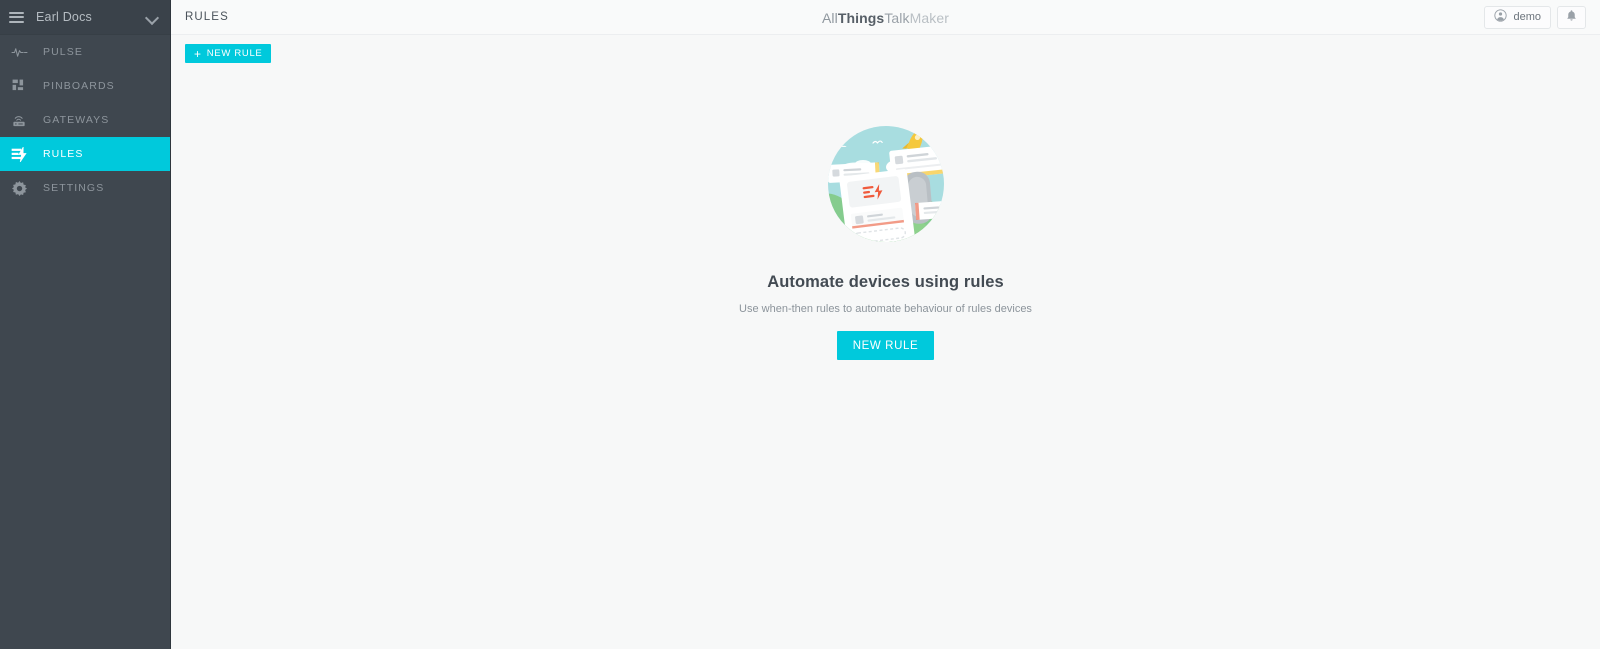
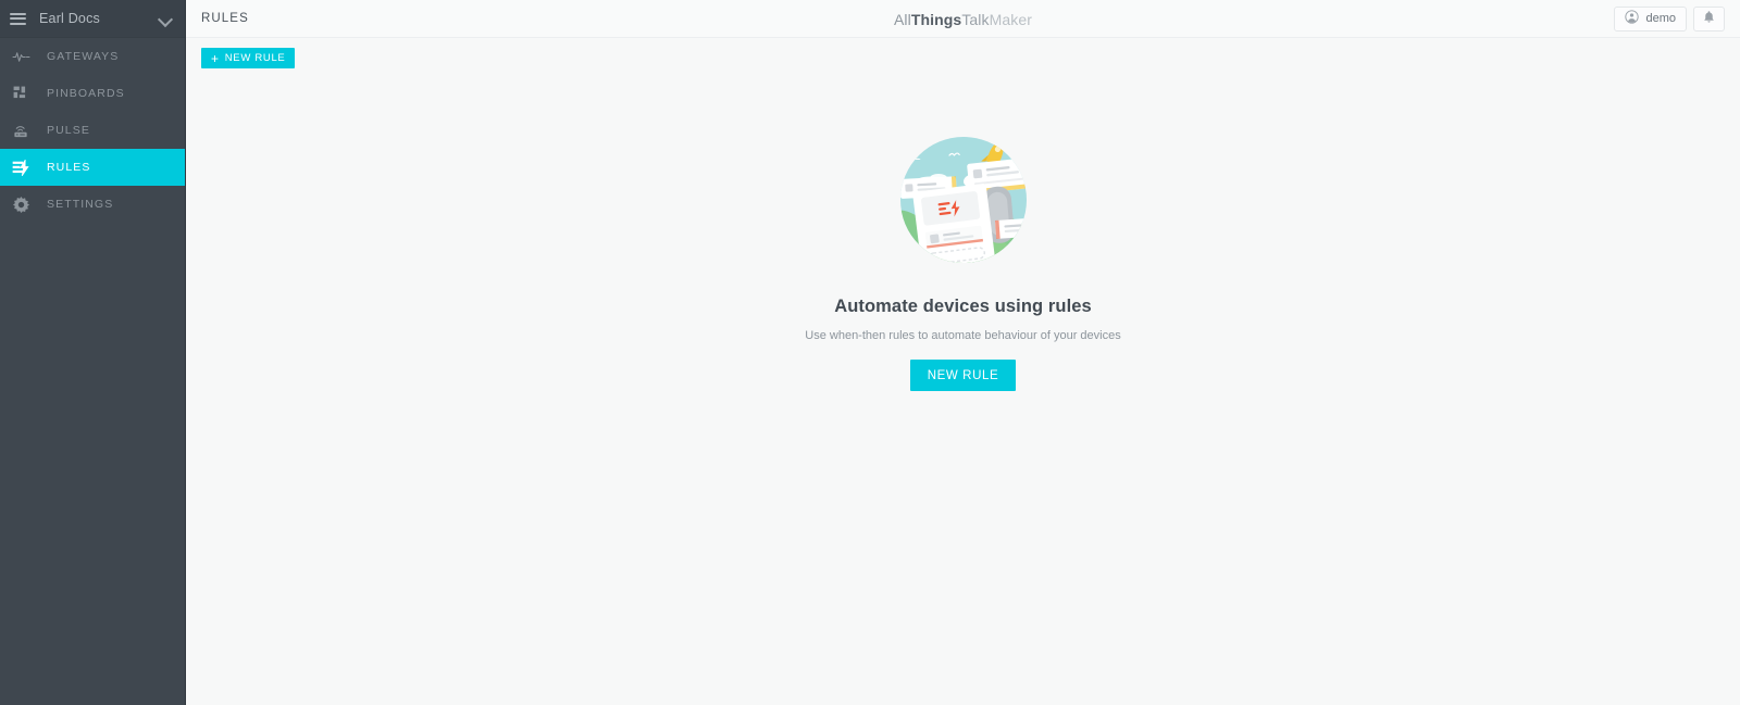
  Earl Docs
- PULSE
+ GATEWAYS
  PINBOARDS
- GATEWAYS
+ PULSE
  RULES
  SETTINGS
  RULES
  All
  Things
  Talk
  Maker
  demo
  +
  NEW RULE
  Automate devices using rules
- Use when-then rules to automate behaviour of rules devices
+ Use when-then rules to automate behaviour of your devices
  NEW RULE
